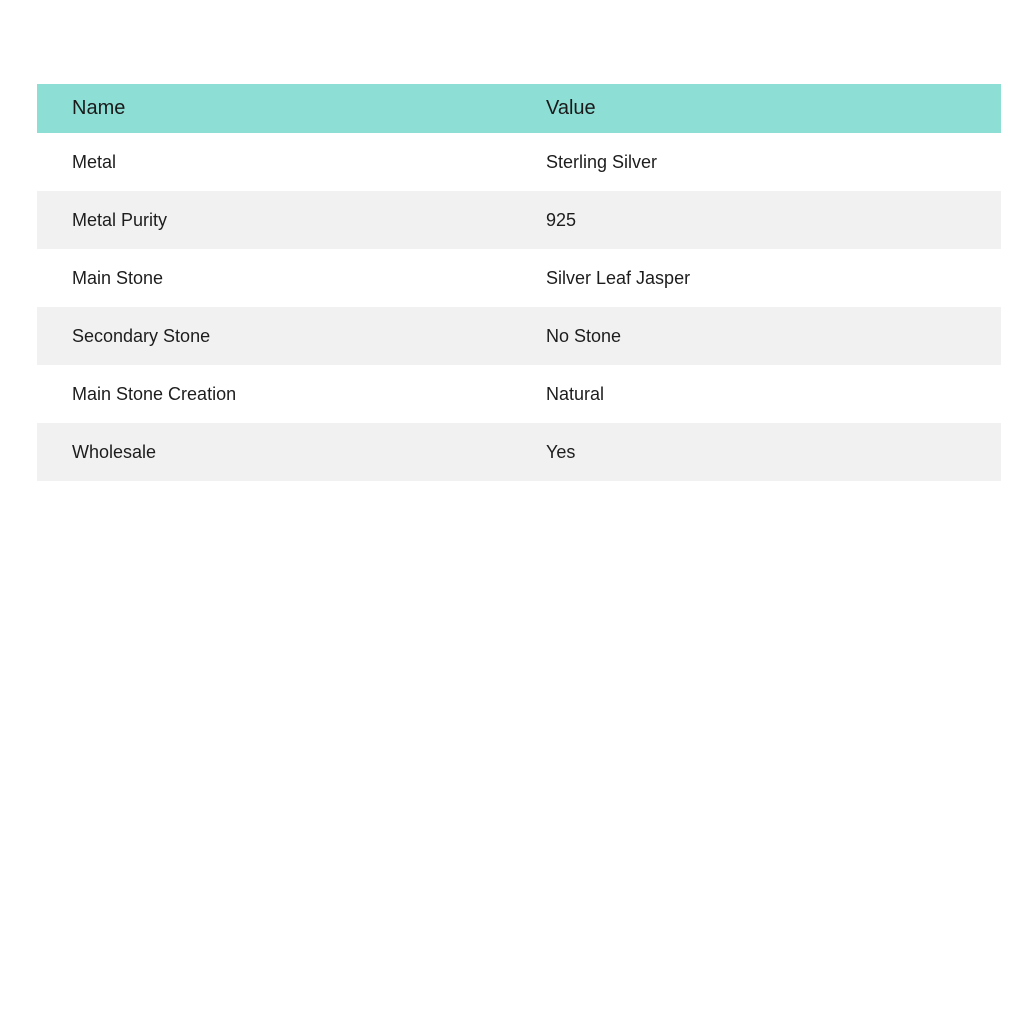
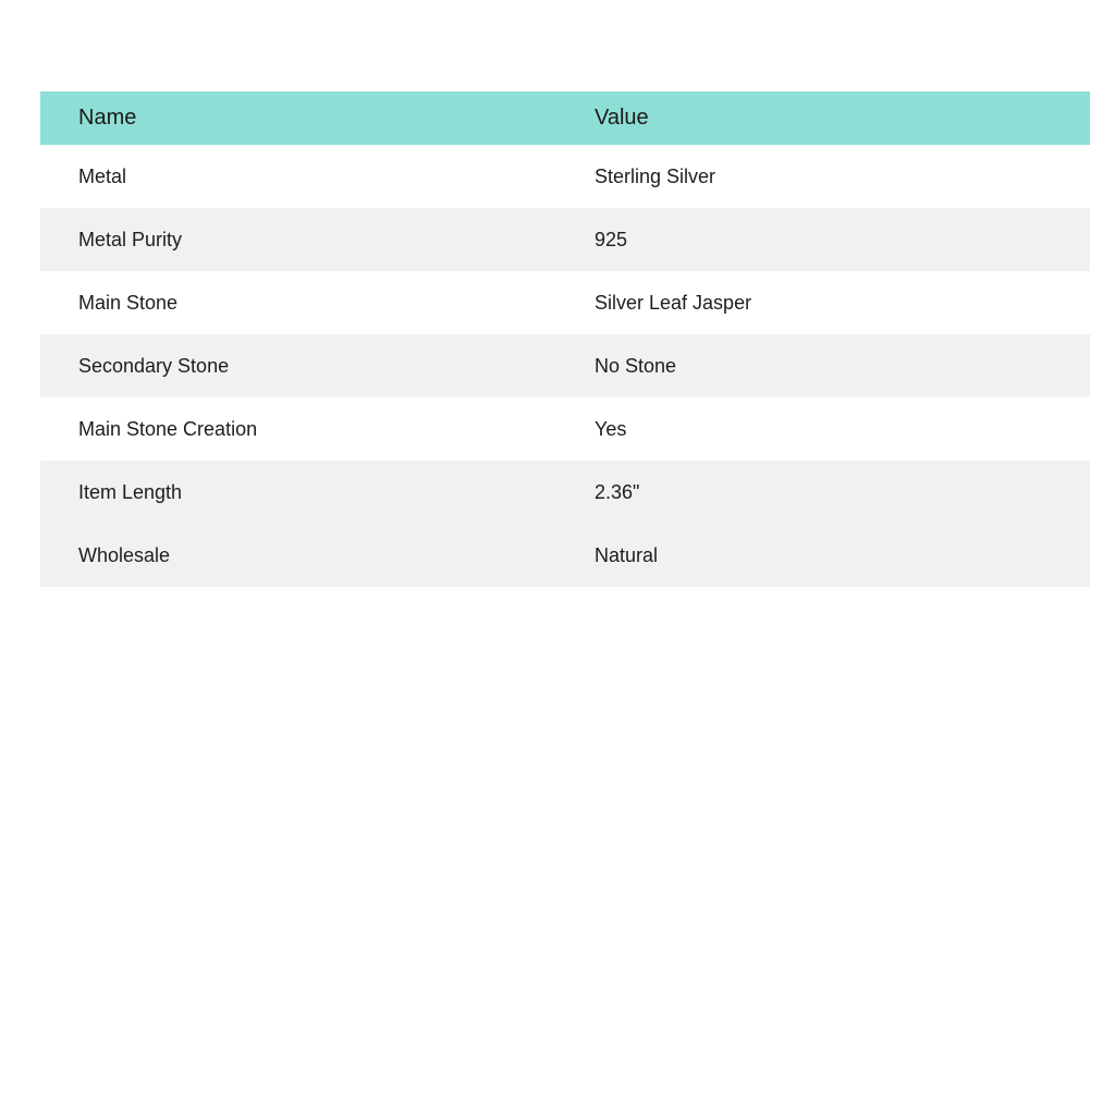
  Name	Value
  Metal	Sterling Silver
  Metal Purity	925
  Main Stone	Silver Leaf Jasper
  Secondary Stone	No Stone
- Main Stone Creation	Natural
+ Main Stone Creation	Yes
+ Item Length	2.36"
- Wholesale	Yes
+ Wholesale	Natural
